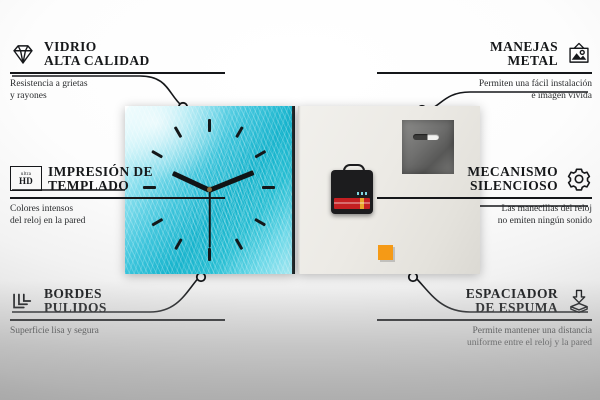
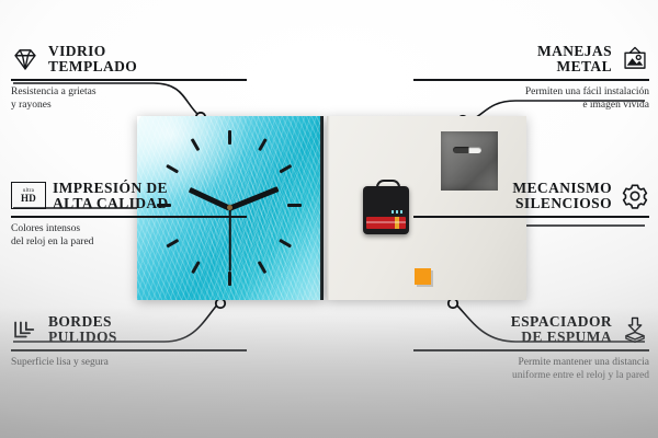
  VIDRIO
- ALTA CALIDAD
+ TEMPLADO
  Resistencia a grietas
  y rayones
  HD
  IMPRESIÓN DE
- TEMPLADO
+ ALTA CALIDAD
  Colores intensos
  del reloj en la pared
  MANEJAS
  METAL
  Permiten una fácil instalación
  e imagen vívida
  MECANISMO
  SILENCIOSO
- Las manecillas del reloj
- no emiten ningún sonido
